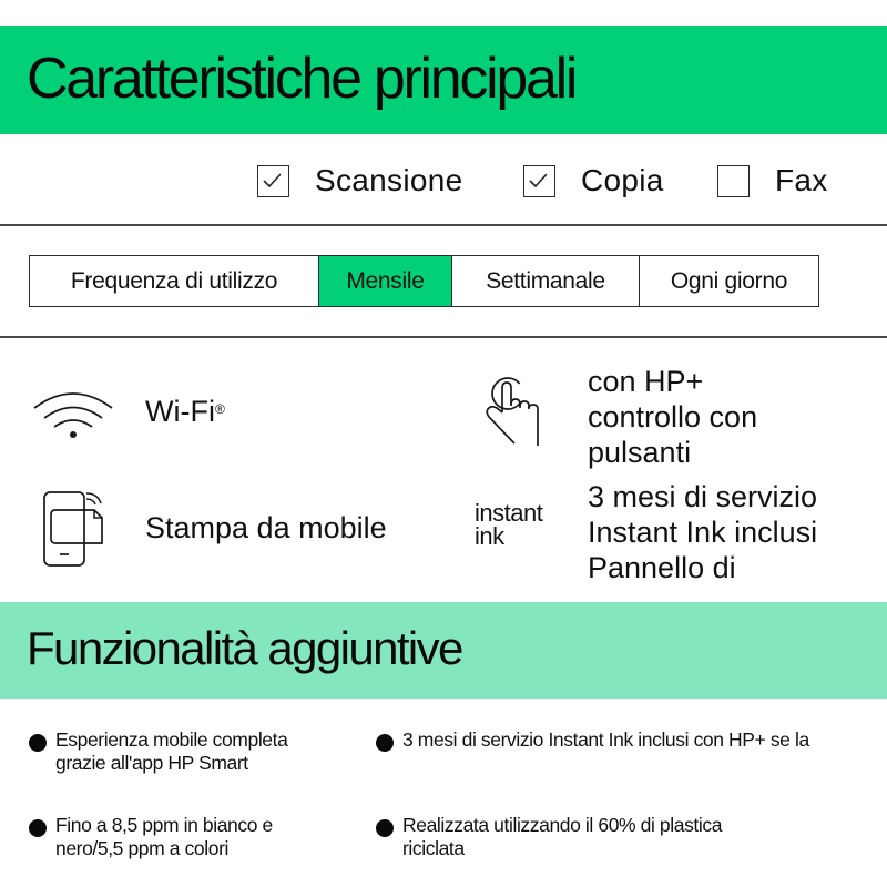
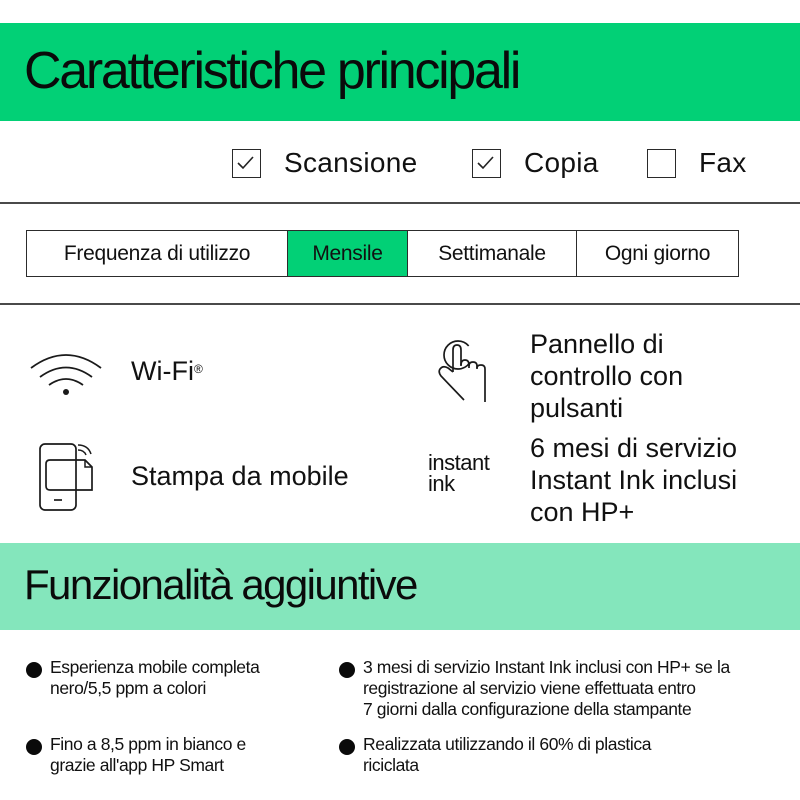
  Caratteristiche principali
  Scansione
  Copia
  Fax
  Frequenza di utilizzo
  Mensile
  Settimanale
  Ogni giorno
  Wi-Fi®
- con HP+
+ Pannello di
  controllo con
  pulsanti
  Stampa da mobile
  instant
  ink
- 3 mesi di servizio
+ 6 mesi di servizio
  Instant Ink inclusi
- Pannello di
+ con HP+
  Funzionalità aggiuntive
  Esperienza mobile completa
- grazie all'app HP Smart
+ nero/5,5 ppm a colori
  3 mesi di servizio Instant Ink inclusi con HP+ se la
+ registrazione al servizio viene effettuata entro
+ 7 giorni dalla configurazione della stampante
  Fino a 8,5 ppm in bianco e
- nero/5,5 ppm a colori
+ grazie all'app HP Smart
  Realizzata utilizzando il 60% di plastica
  riciclata
